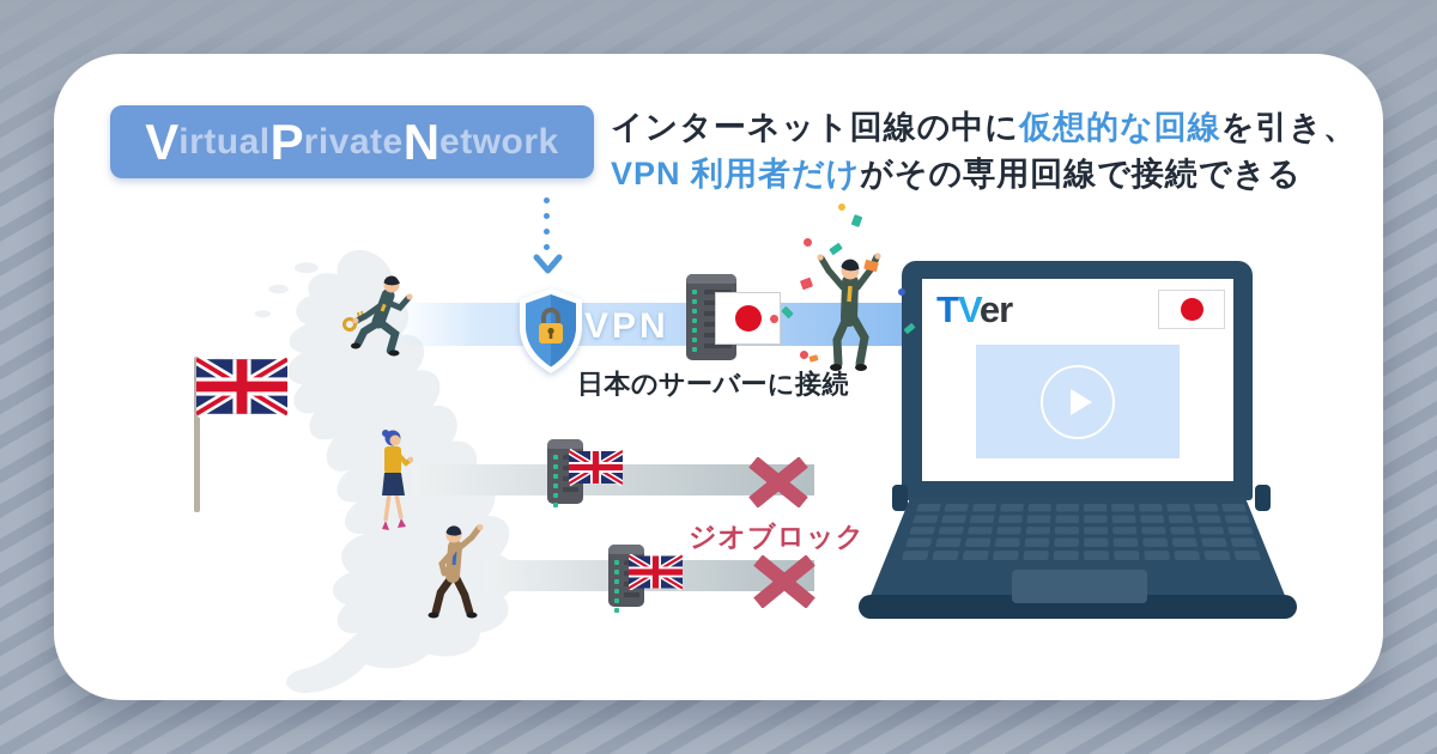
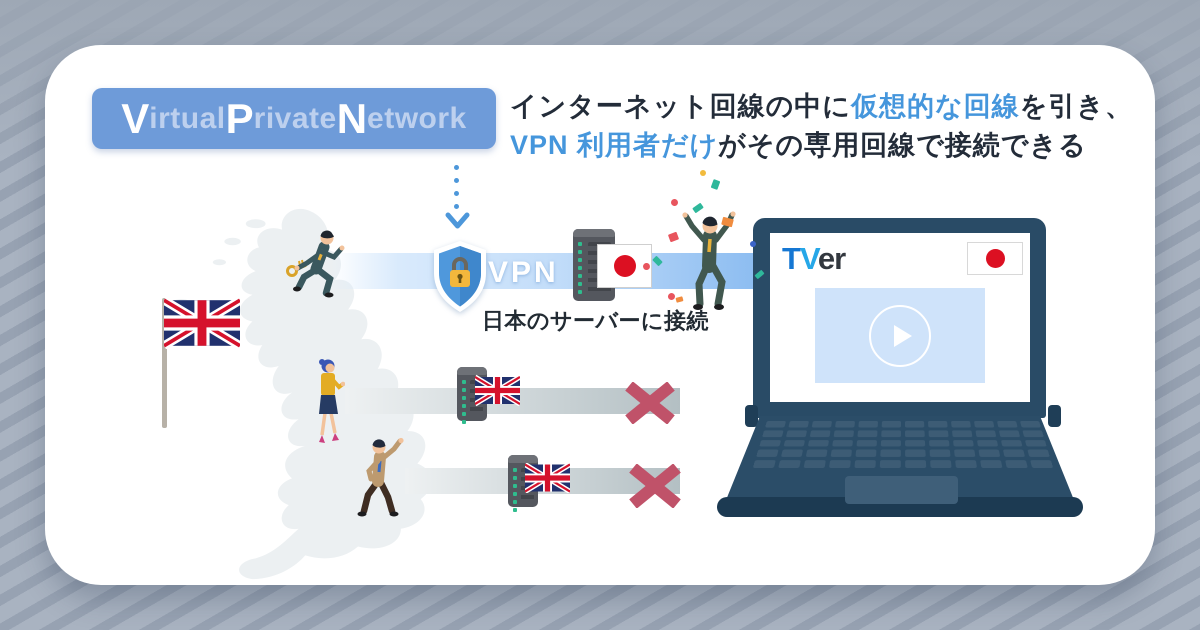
  V
  irtual
  P
  rivate
  N
  etwork
  インターネット回線の中に仮想的な回線を引き、
  VPN 利用者だけがその専用回線で接続できる
  VPN
  日本のサーバーに接続
- ジオブロック
  TVer
